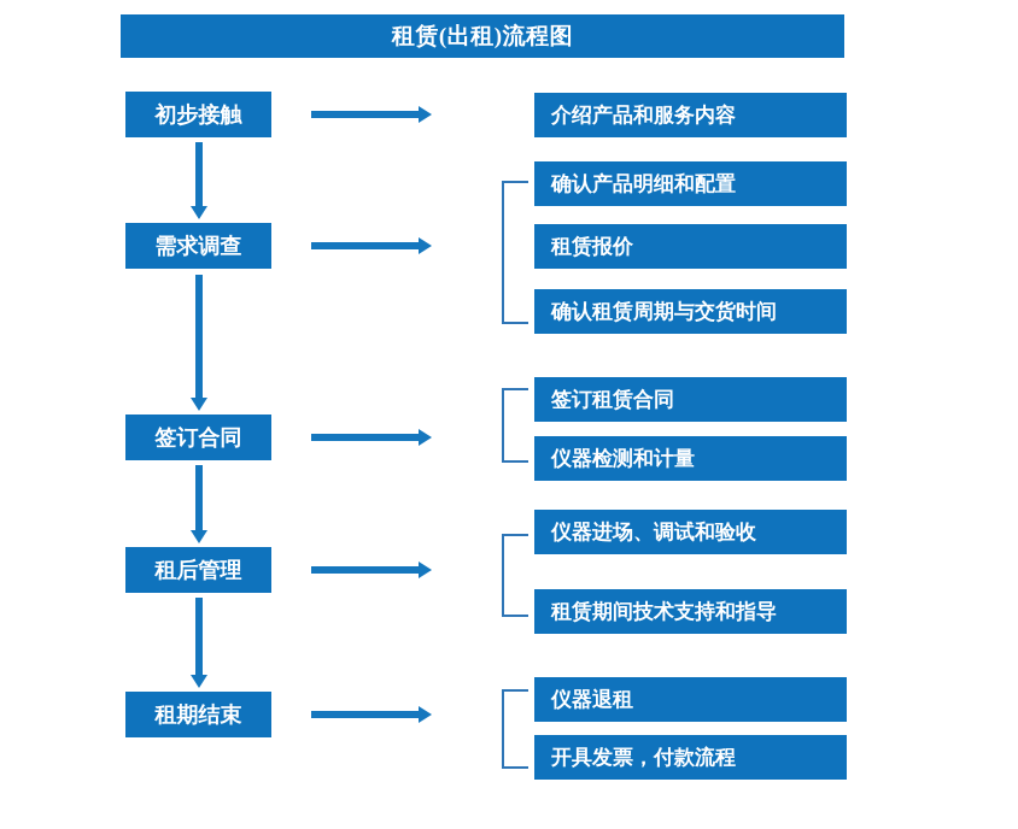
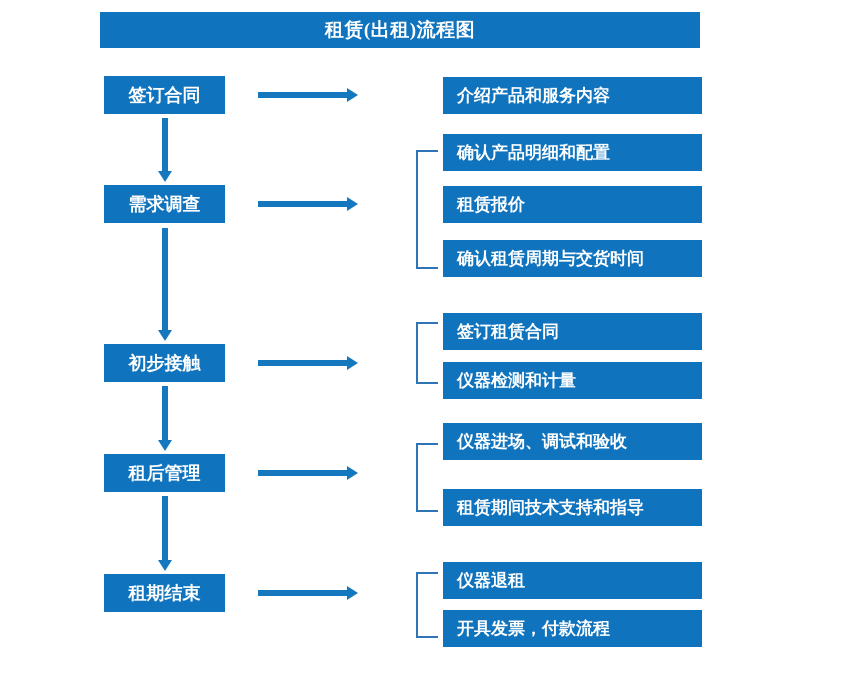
  租赁(出租)流程图
- 初步接触
+ 签订合同
  需求调查
- 签订合同
+ 初步接触
  租后管理
  租期结束
  介绍产品和服务内容
  确认产品明细和配置
  租赁报价
  确认租赁周期与交货时间
  签订租赁合同
  仪器检测和计量
  仪器进场、调试和验收
  租赁期间技术支持和指导
  仪器退租
  开具发票，付款流程
